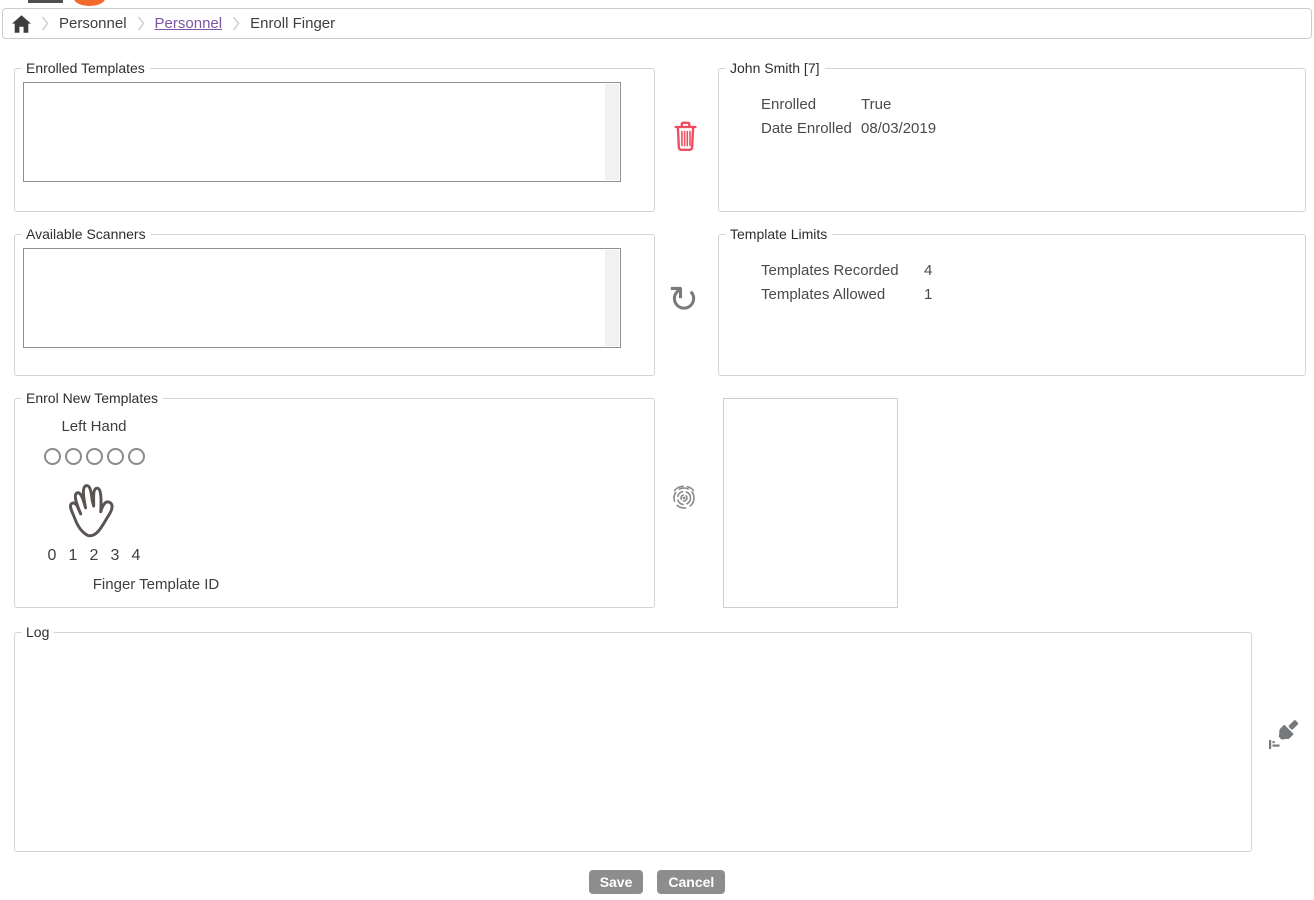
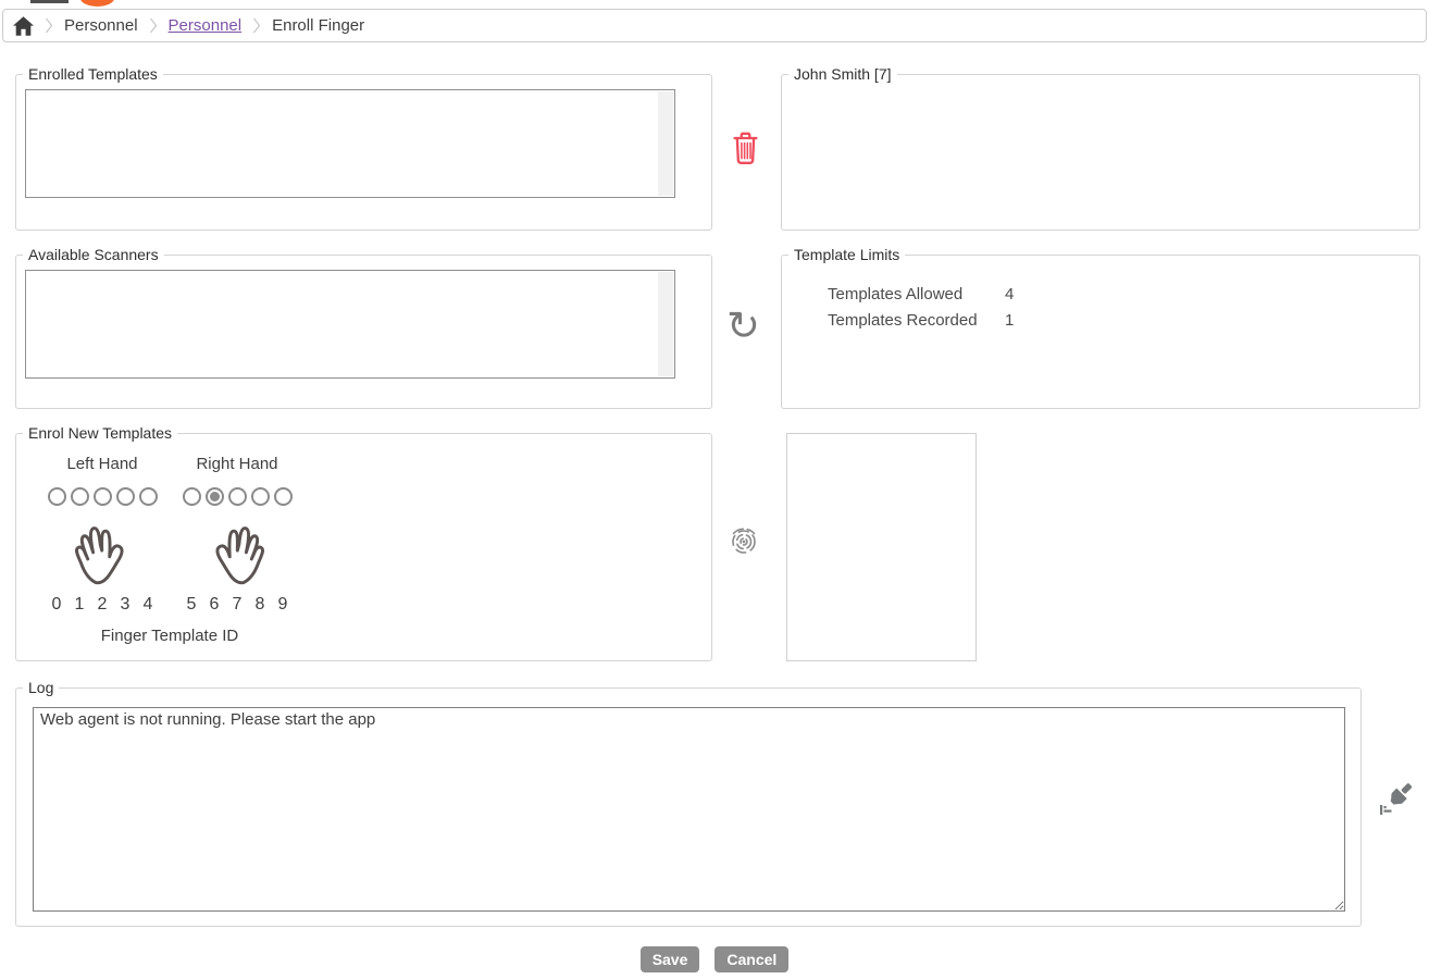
  Personnel
  Personnel
  Enroll Finger
  Enrolled Templates
  John Smith [7]
- Enrolled
- True
- Date Enrolled
- 08/03/2019
  Available Scanners
  ↻
  Template Limits
- Templates Recorded
+ Templates Allowed
  4
- Templates Allowed
+ Templates Recorded
  1
  Enrol New Templates
  Left Hand
  0
  1
  2
  3
  4
+ Right Hand
+ 5
+ 6
+ 7
+ 8
+ 9
  Finger Template ID
  Log
+ Web agent is not running. Please start the app
  Save
  Cancel
